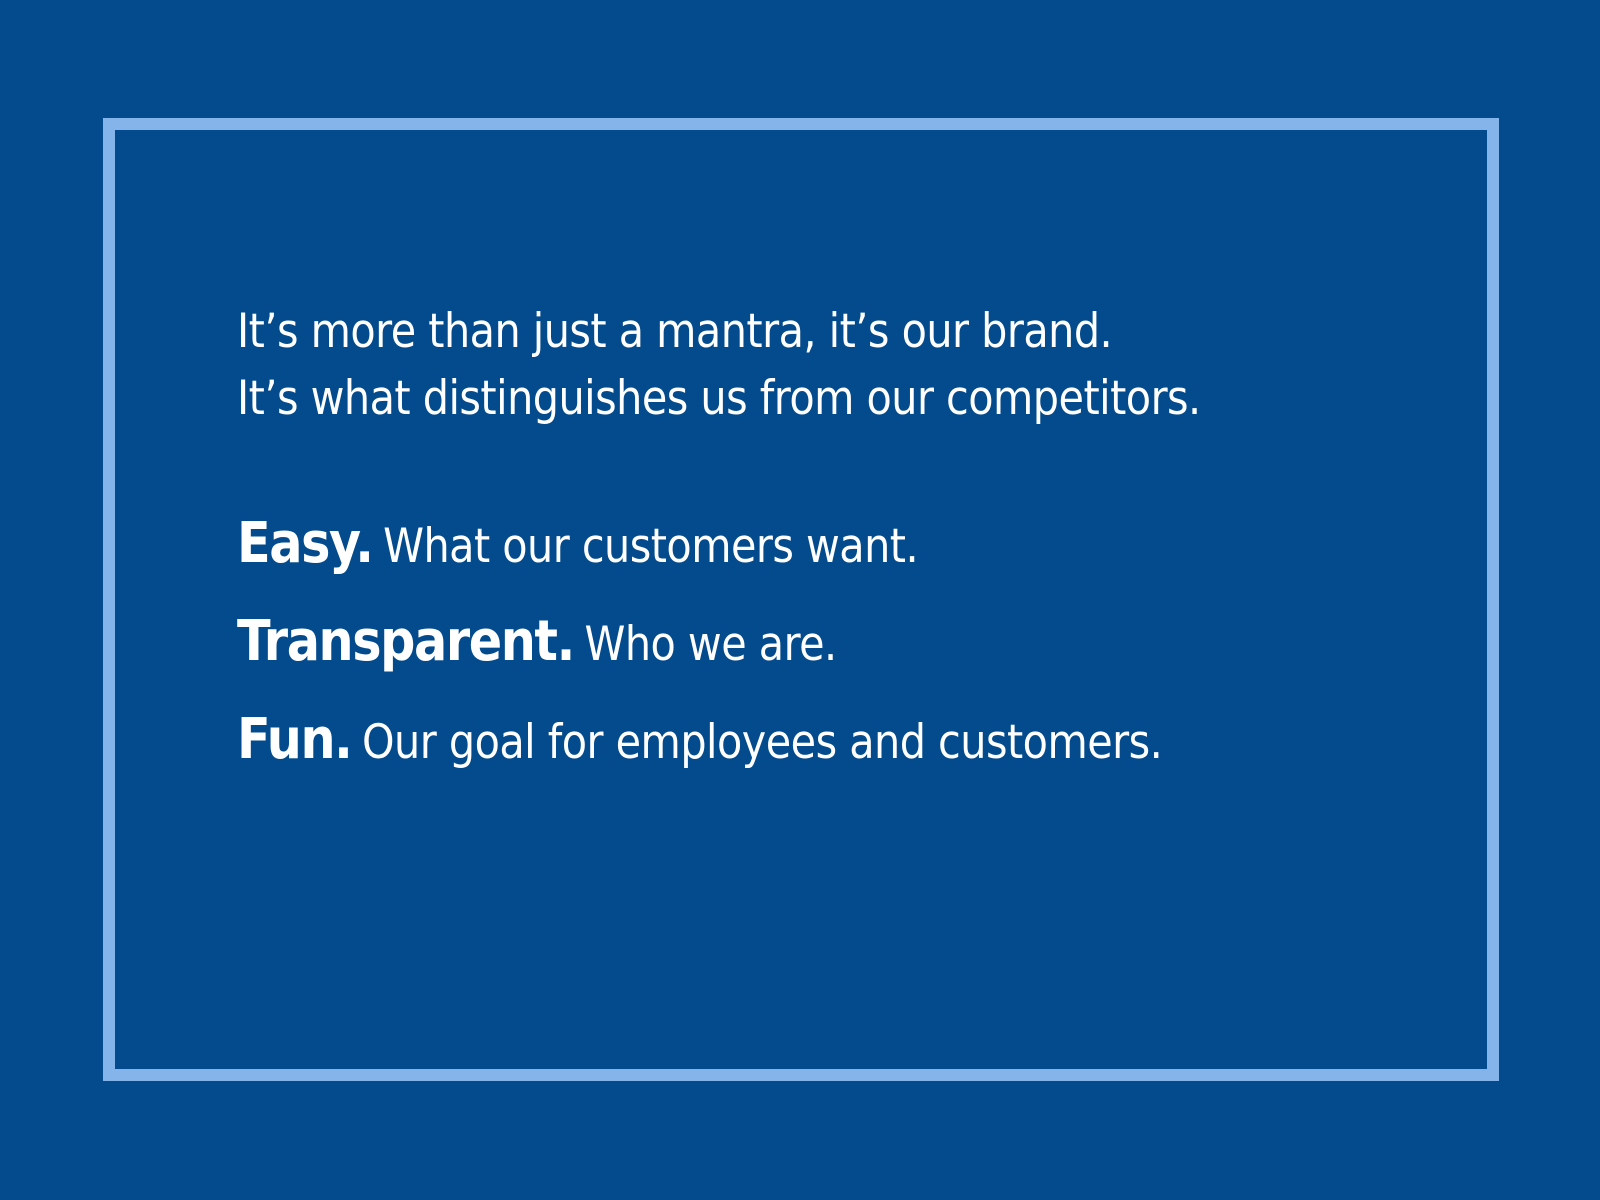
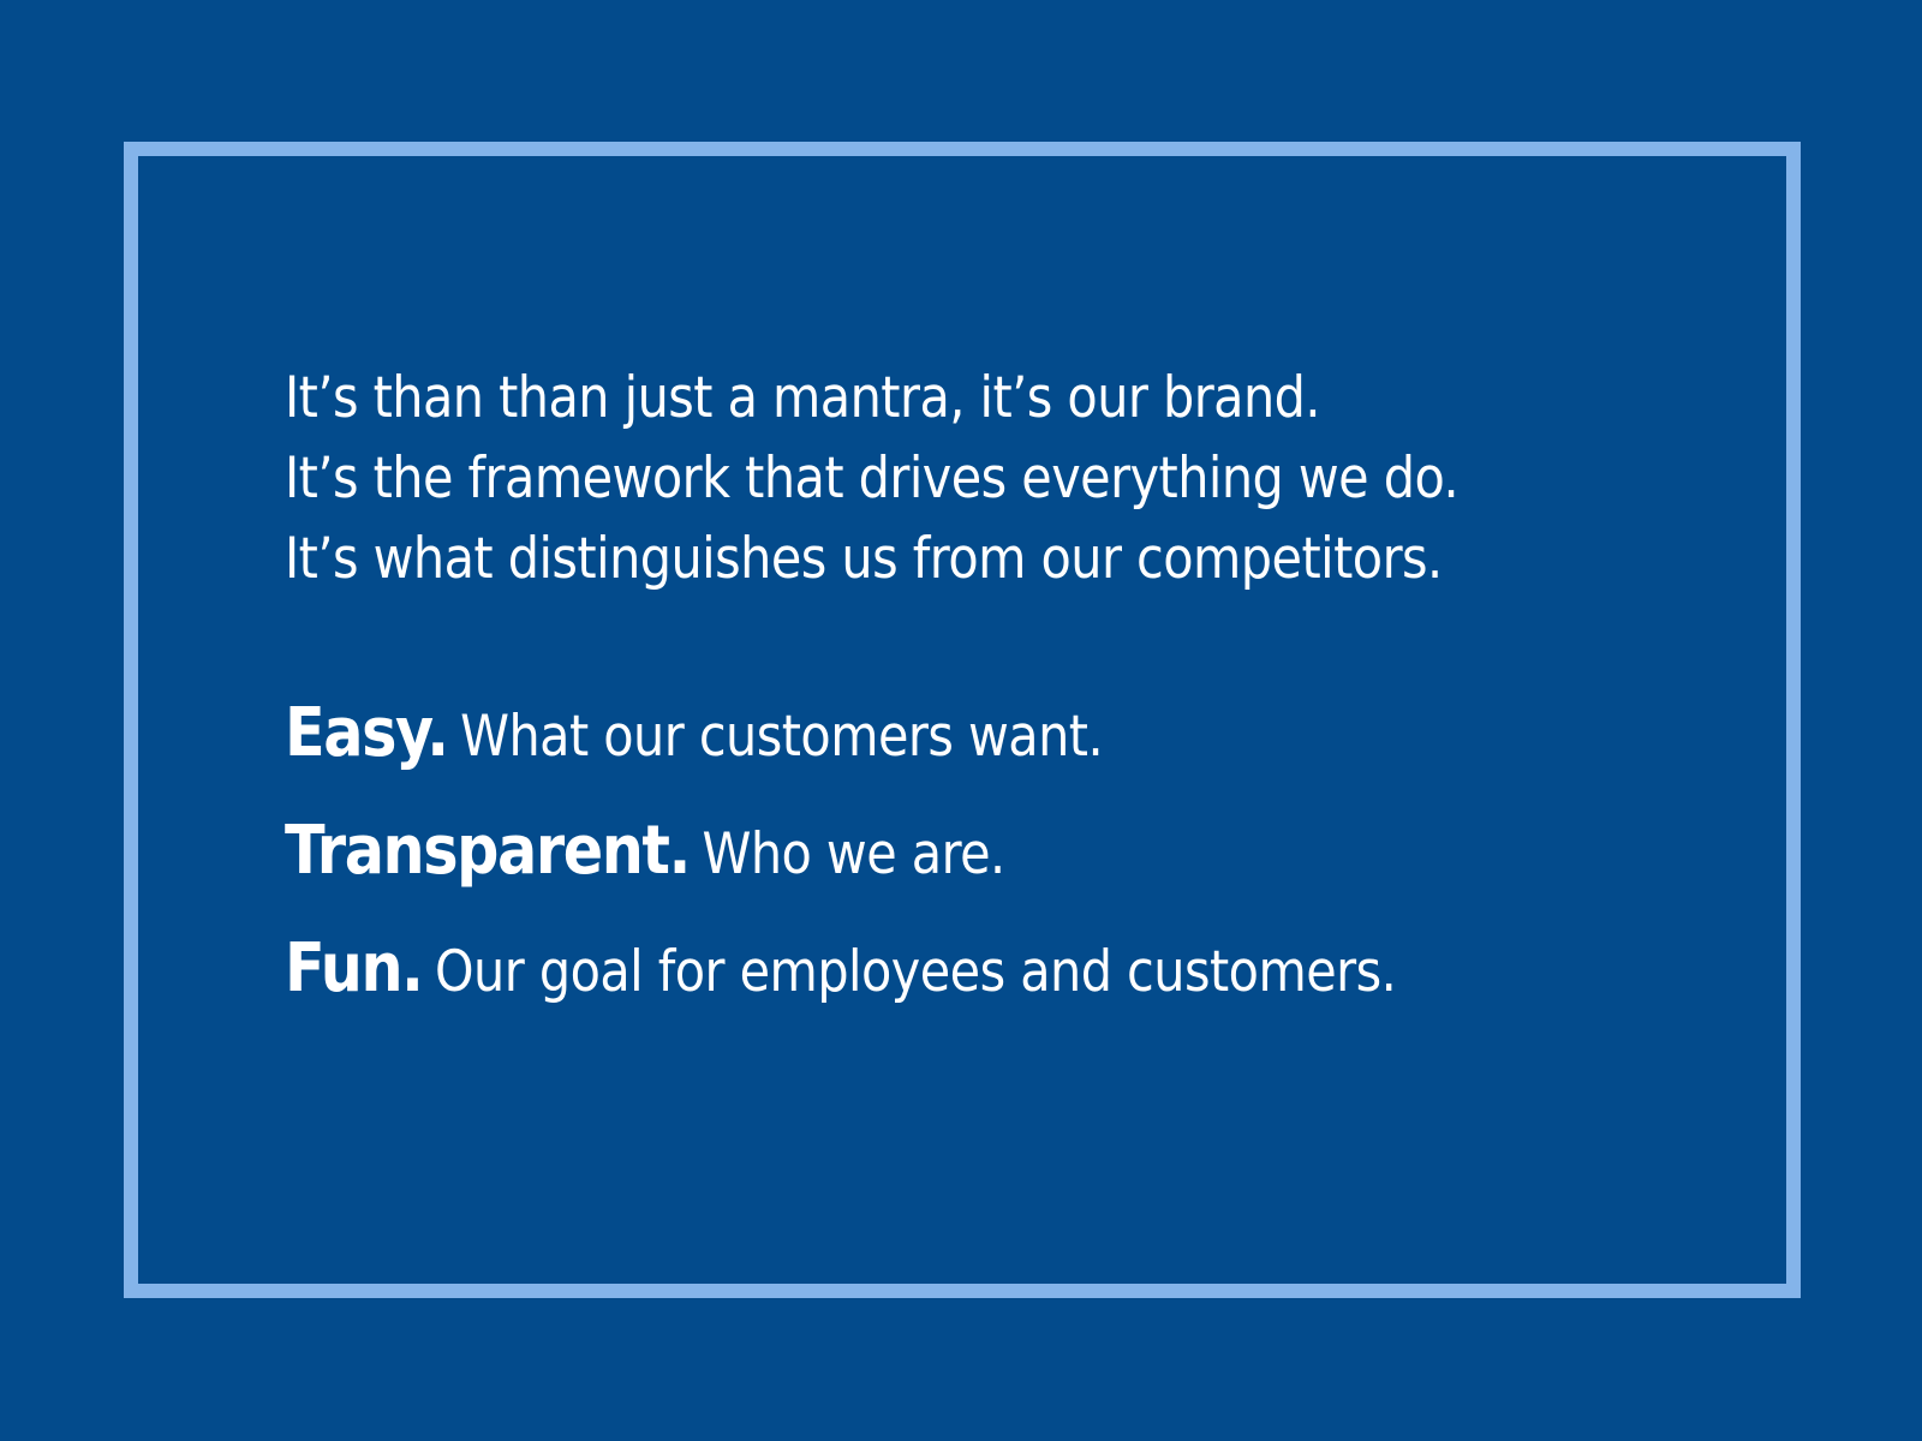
- It’s more than just a mantra, it’s our brand.
+ It’s than than just a mantra, it’s our brand.
+ It’s the framework that drives everything we do.
  It’s what distinguishes us from our competitors.
  Easy. What our customers want.
  Transparent. Who we are.
  Fun. Our goal for employees and customers.
